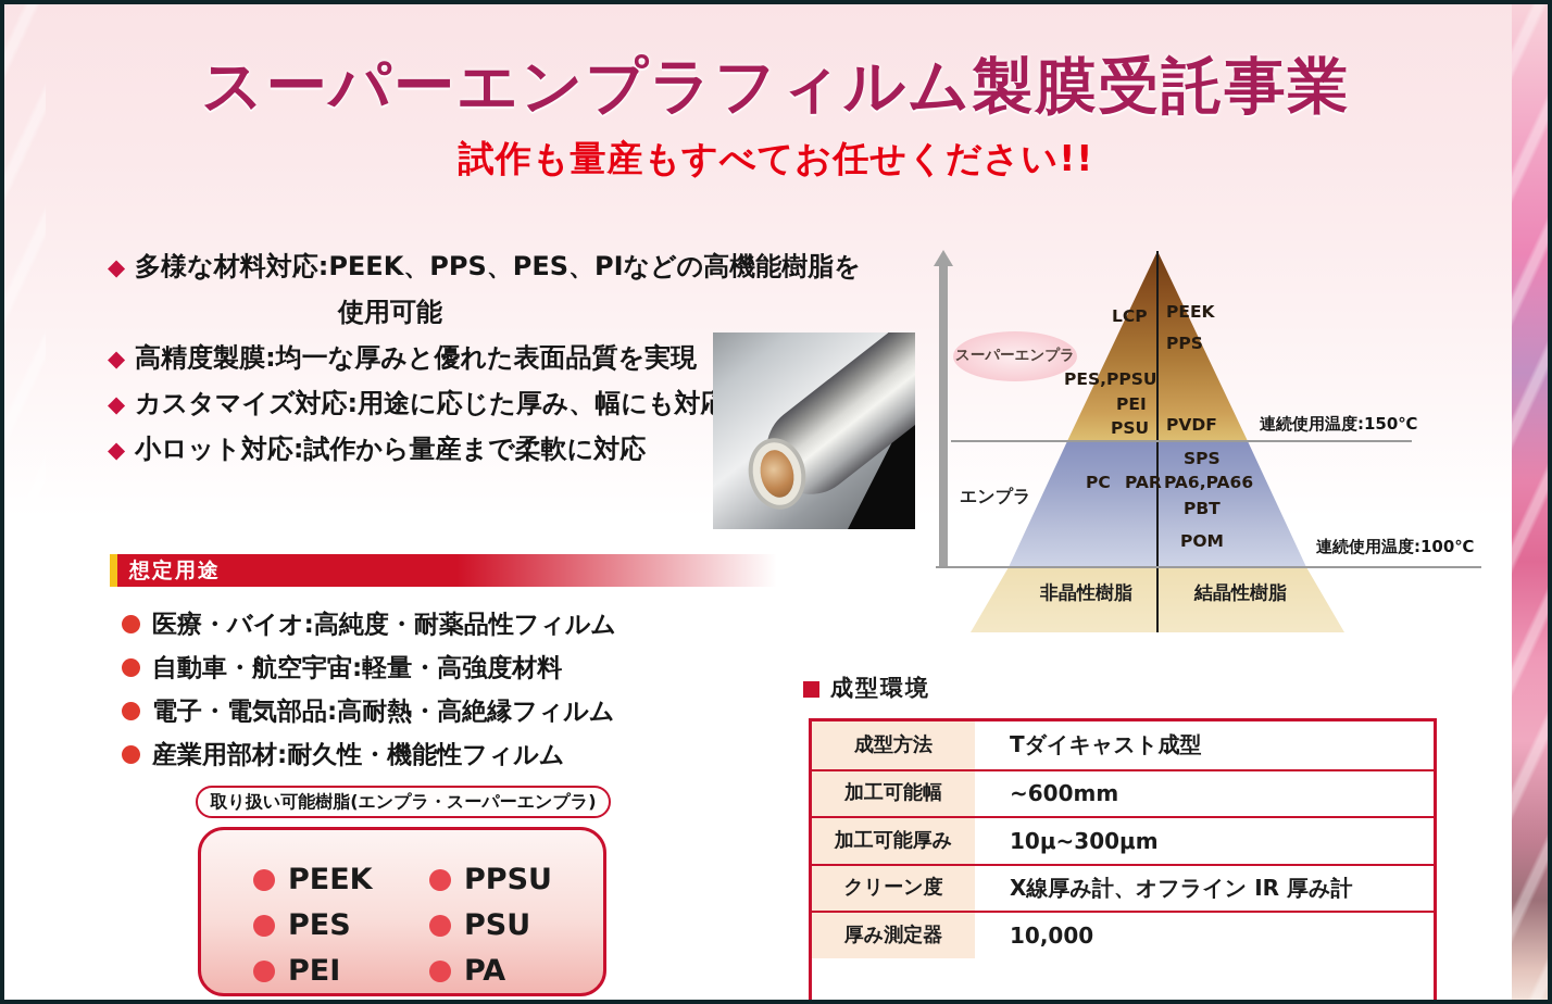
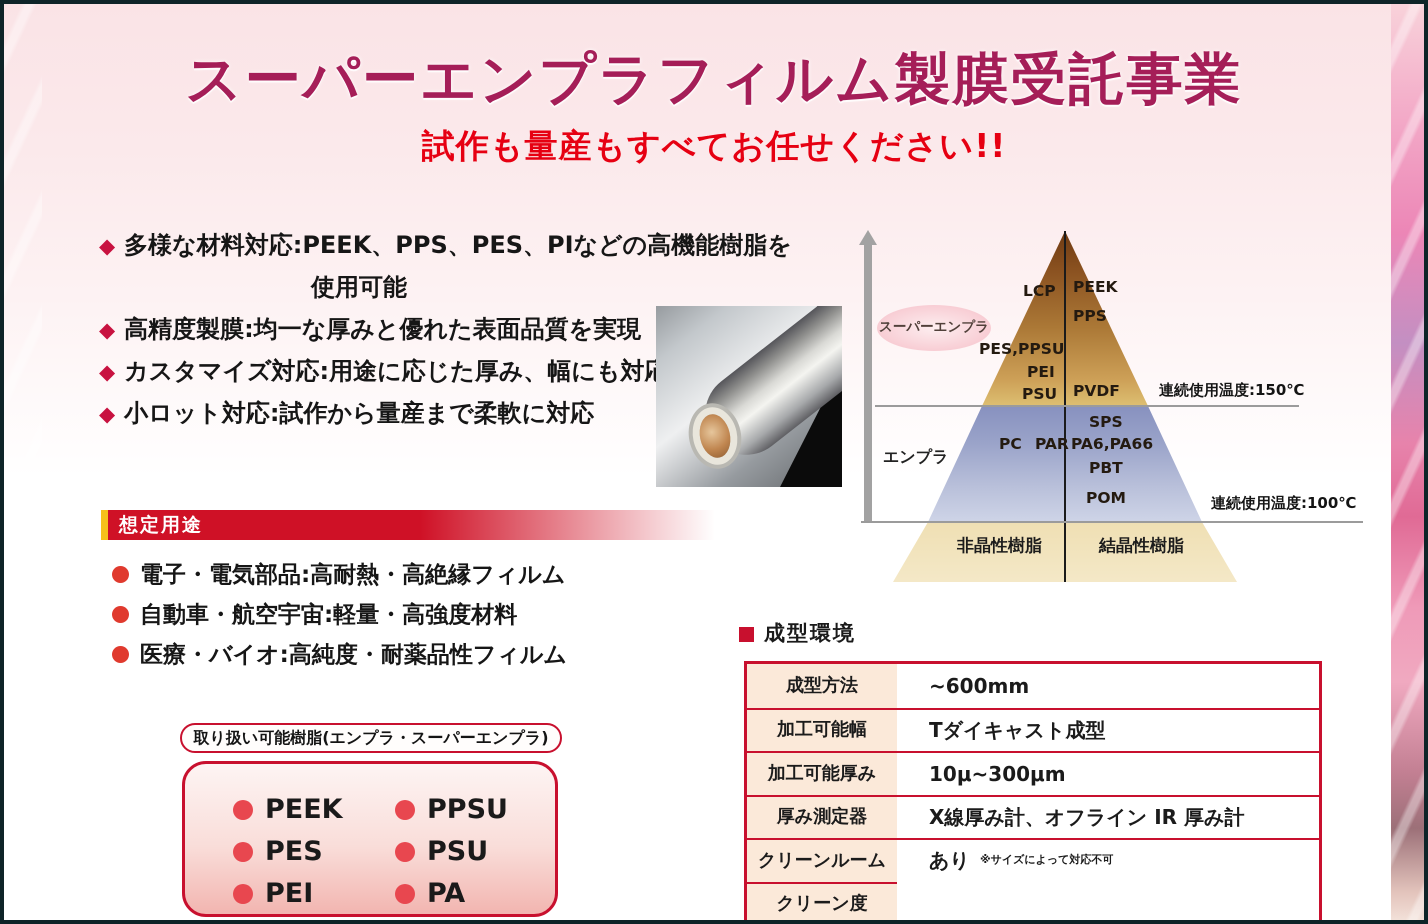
  スーパーエンプラフィルム製膜受託事業
  試作も量産もすべてお任せください!!
  ◆
  多様な材料対応:PEEK、PPS、PES、PIなどの高機能樹脂を
  使用可能
  ◆
  高精度製膜:均一な厚みと優れた表面品質を実現
  ◆
  カスタマイズ対応:用途に応じた厚み、幅にも対
  ◆
  小ロット対応:試作から量産まで柔軟に対応
  連続使用温度:150℃
  連続使用温度:100℃
  スーパーエンプラ
  エンプラ
  LCP
  PEEK
  PPS
  PES,PPSU
  PEI
  PSU
  PVDF
  SPS
  PC
  PAR
  PA6,PA66
  PBT
  POM
  非晶性樹脂
  結晶性樹脂
  想定用途
- 医療・バイオ:高純度・耐薬品性フィルム
+ 電子・電気部品:高耐熱・高絶縁フィルム
  自動車・航空宇宙:軽量・高強度材料
- 電子・電気部品:高耐熱・高絶縁フィルム
+ 医療・バイオ:高純度・耐薬品性フィルム
- 産業用部材:耐久性・機能性フィルム
  取り扱い可能樹脂(エンプラ・スーパーエンプラ)
  PEEK
  PES
  PEI
  PPSU
  PSU
  PA
  成型環境
  成型方法
- Tダイキャスト成型
+ ~600mm
  加工可能幅
- ~600mm
+ Tダイキャスト成型
  加工可能厚み
  10μ~300μm
- クリーン度
+ 厚み測定器
  X線厚み計、オフライン IR 厚み計
+ クリーンルーム
+ あり
+ ※サイズによって対応不可
- 厚み測定器
+ クリーン度
- 10,000
